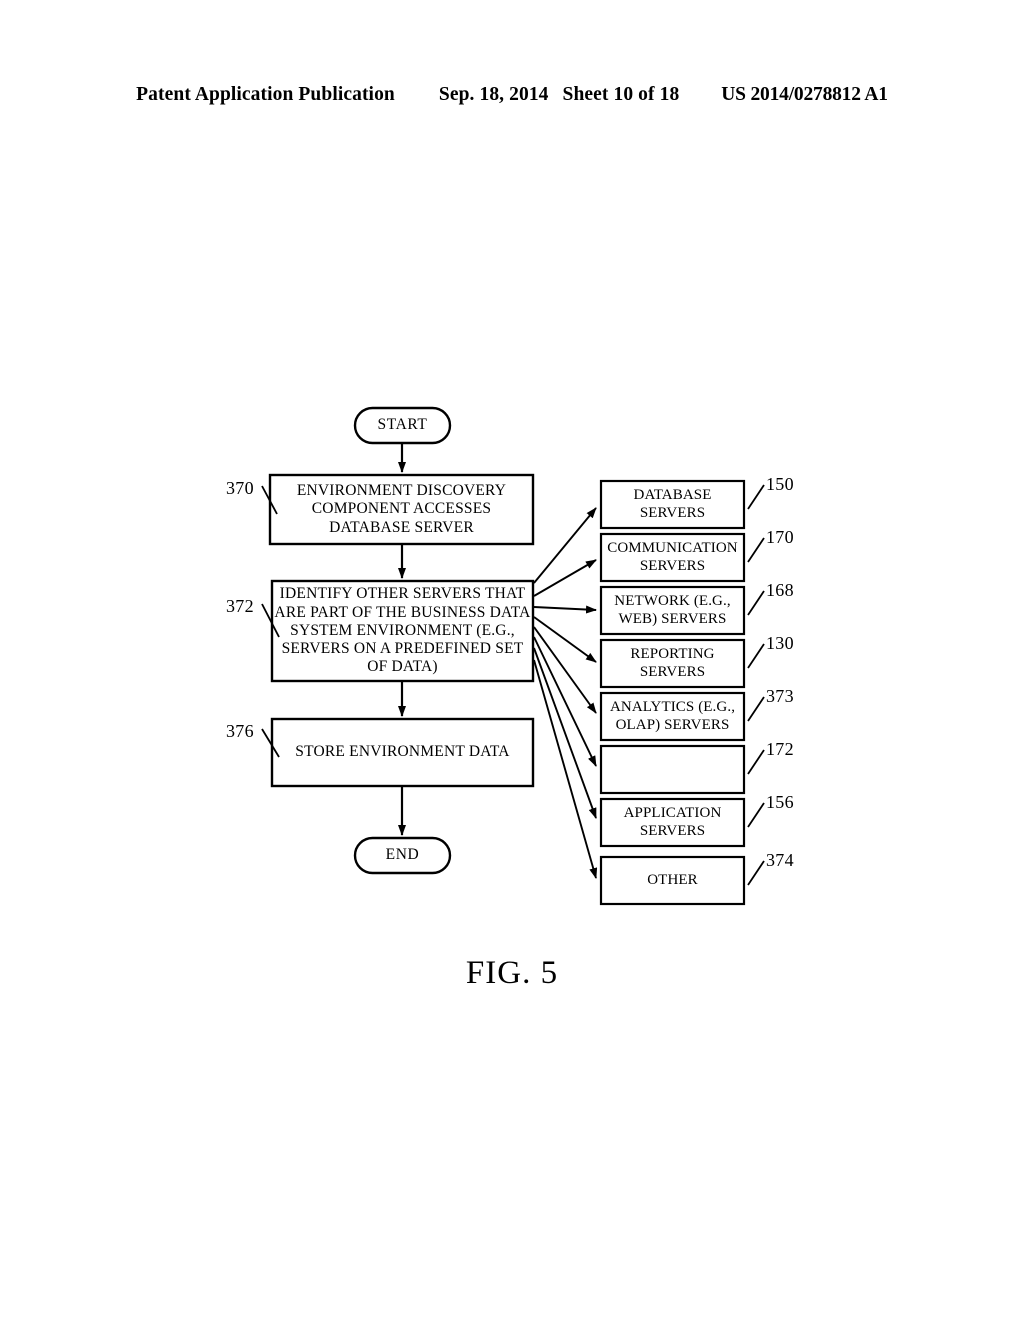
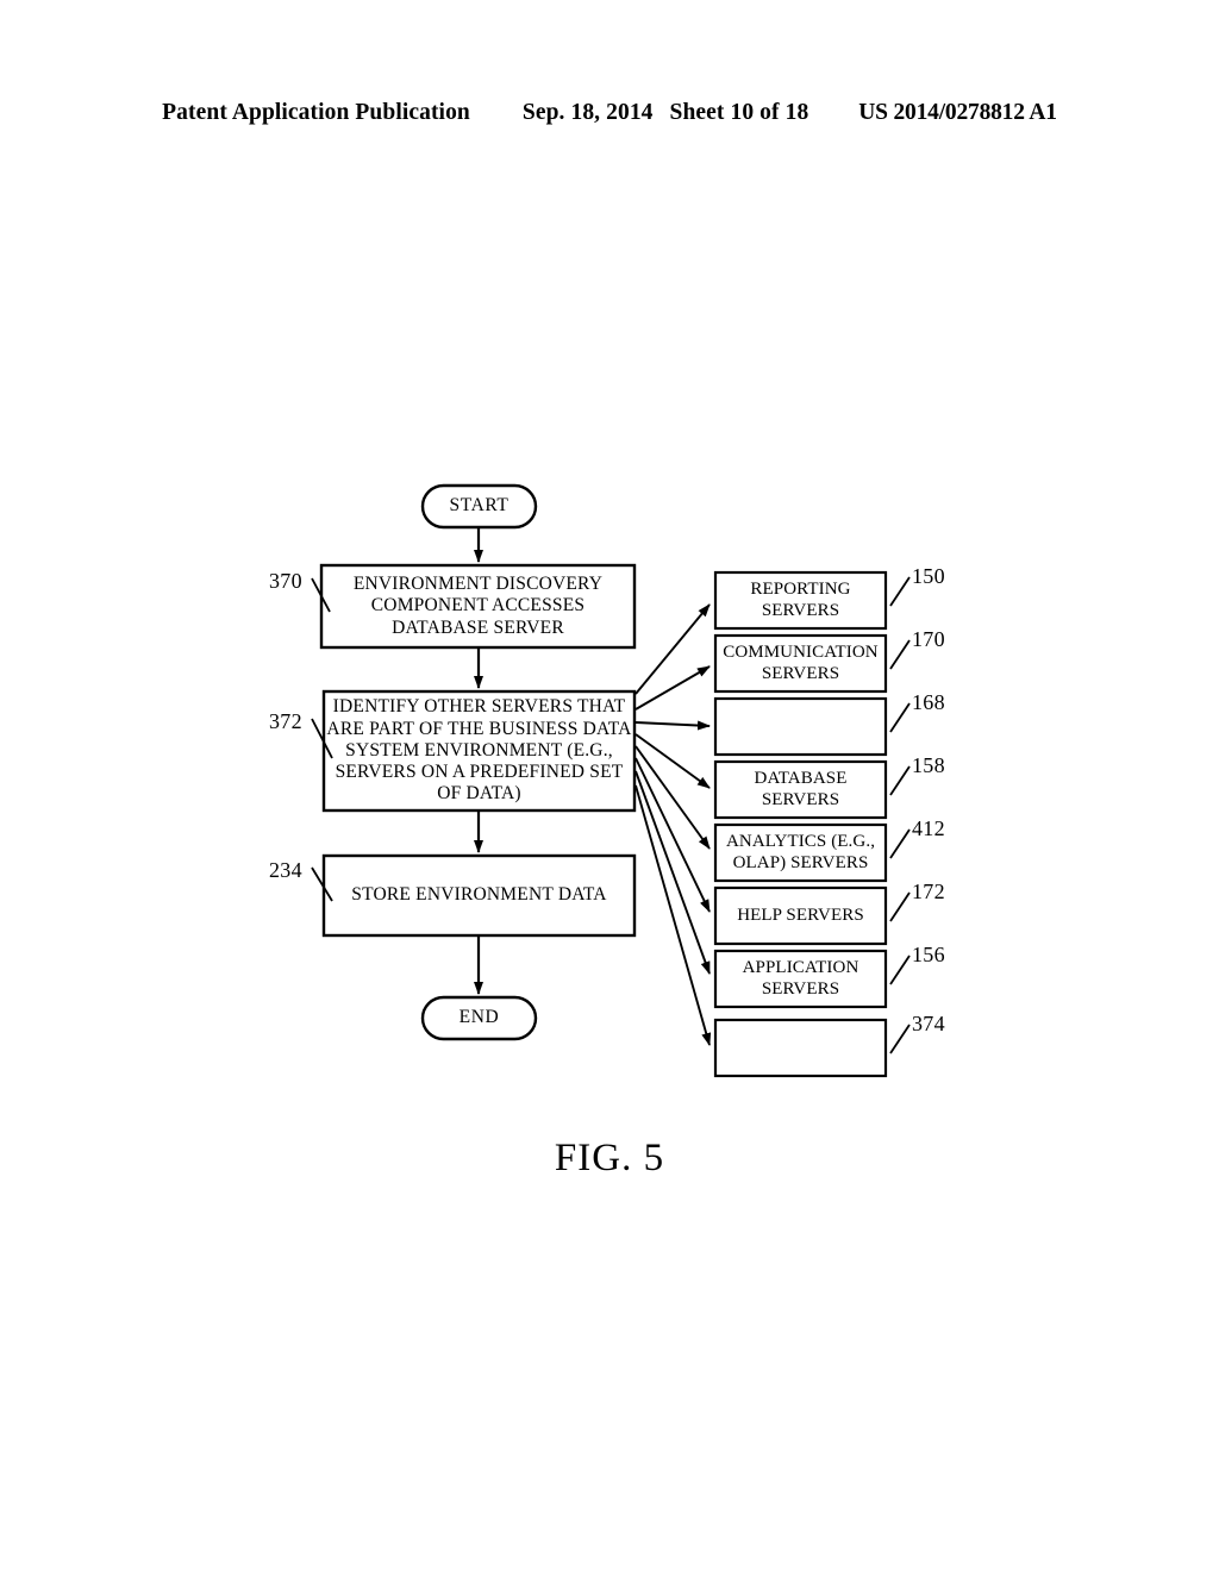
  Patent Application Publication
  Sep. 18, 2014
  Sheet 10 of 18
  US 2014/0278812 A1
  START
  END
  ENVIRONMENT DISCOVERY
  COMPONENT ACCESSES
  DATABASE SERVER
  IDENTIFY OTHER SERVERS THAT
  ARE PART OF THE BUSINESS DATA
  SYSTEM ENVIRONMENT (E.G.,
  SERVERS ON A PREDEFINED SET
  OF DATA)
  STORE ENVIRONMENT DATA
  370
  372
- 376
+ 234
- DATABASE
+ REPORTING
  SERVERS
  COMMUNICATION
  SERVERS
- NETWORK (E.G.,
- WEB) SERVERS
- REPORTING
+ DATABASE
  SERVERS
  ANALYTICS (E.G.,
  OLAP) SERVERS
+ HELP SERVERS
  APPLICATION
  SERVERS
- OTHER
  150
  170
  168
- 130
+ 158
- 373
+ 412
  172
  156
  374
  FIG. 5
